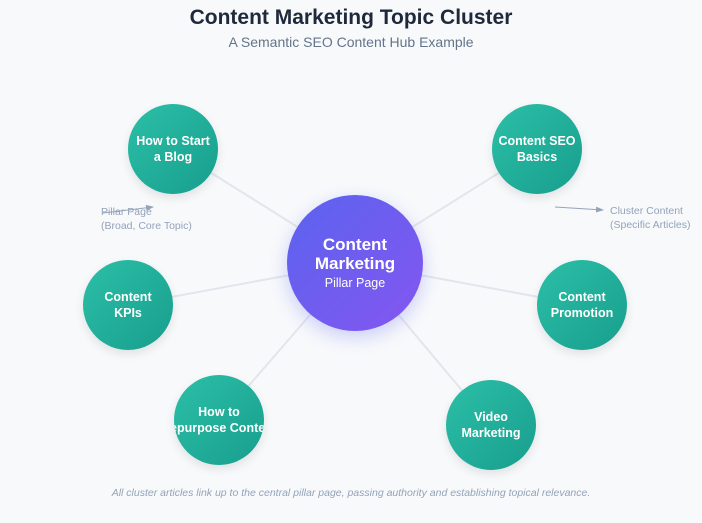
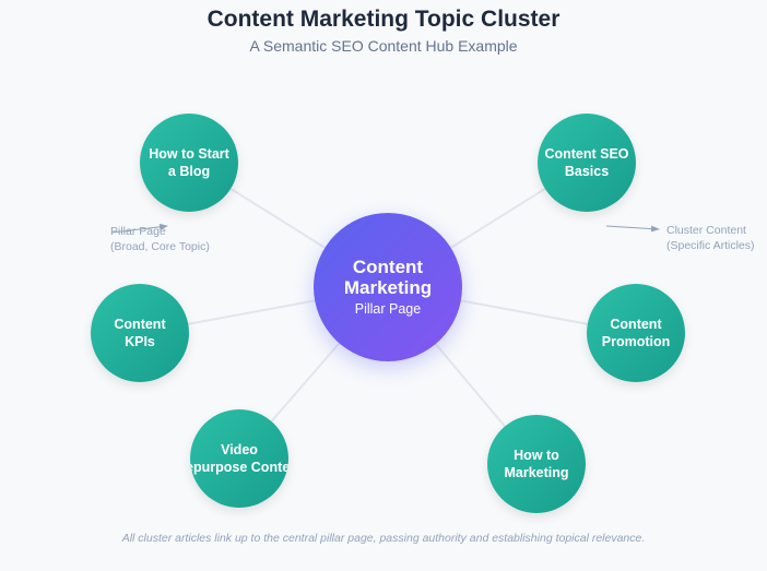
  Content Marketing Topic Cluster
  A Semantic SEO Content Hub Example
  How to Start
  a Blog
  Content SEO
  Basics
  Content
  KPIs
  Content
  Promotion
- How to
+ Video
  purpose Conte
- Video
+ How to
  Marketing
  Content
  Marketing
  Pillar Page
  Pillar Page
  (Broad, Core Topic)
  Cluster Content
  (Specific Articles)
  All cluster articles link up to the central pillar page, passing authority and establishing topical relevance.
